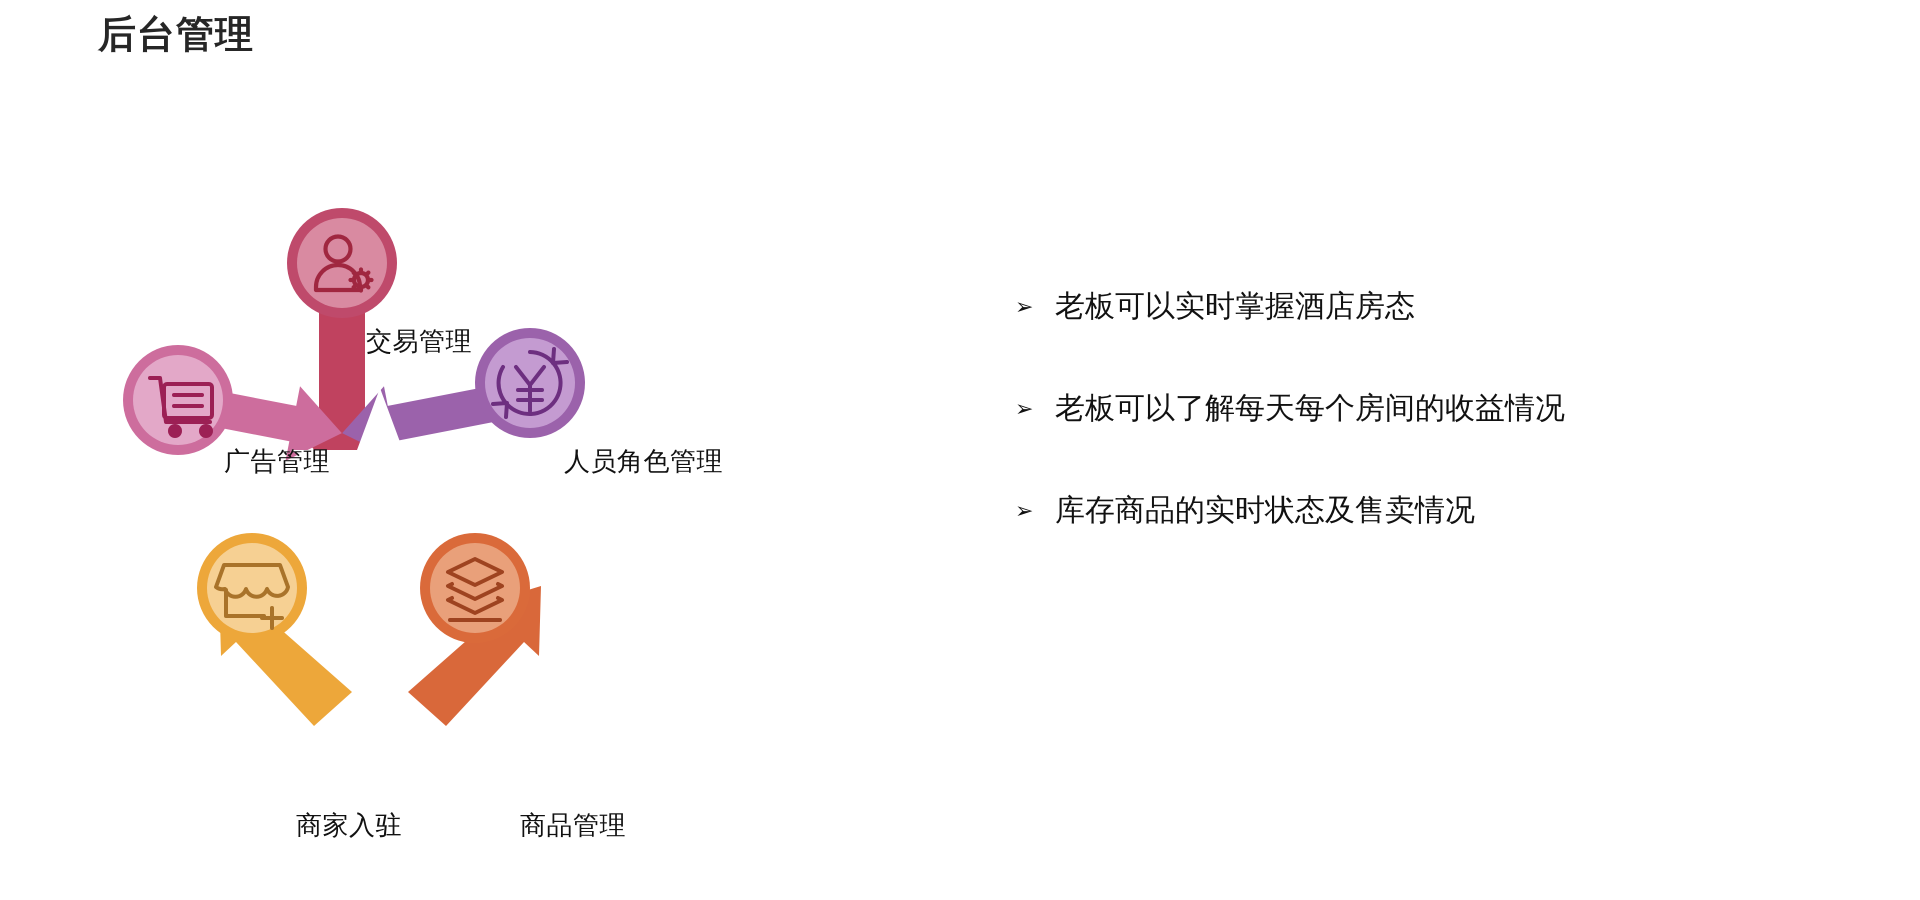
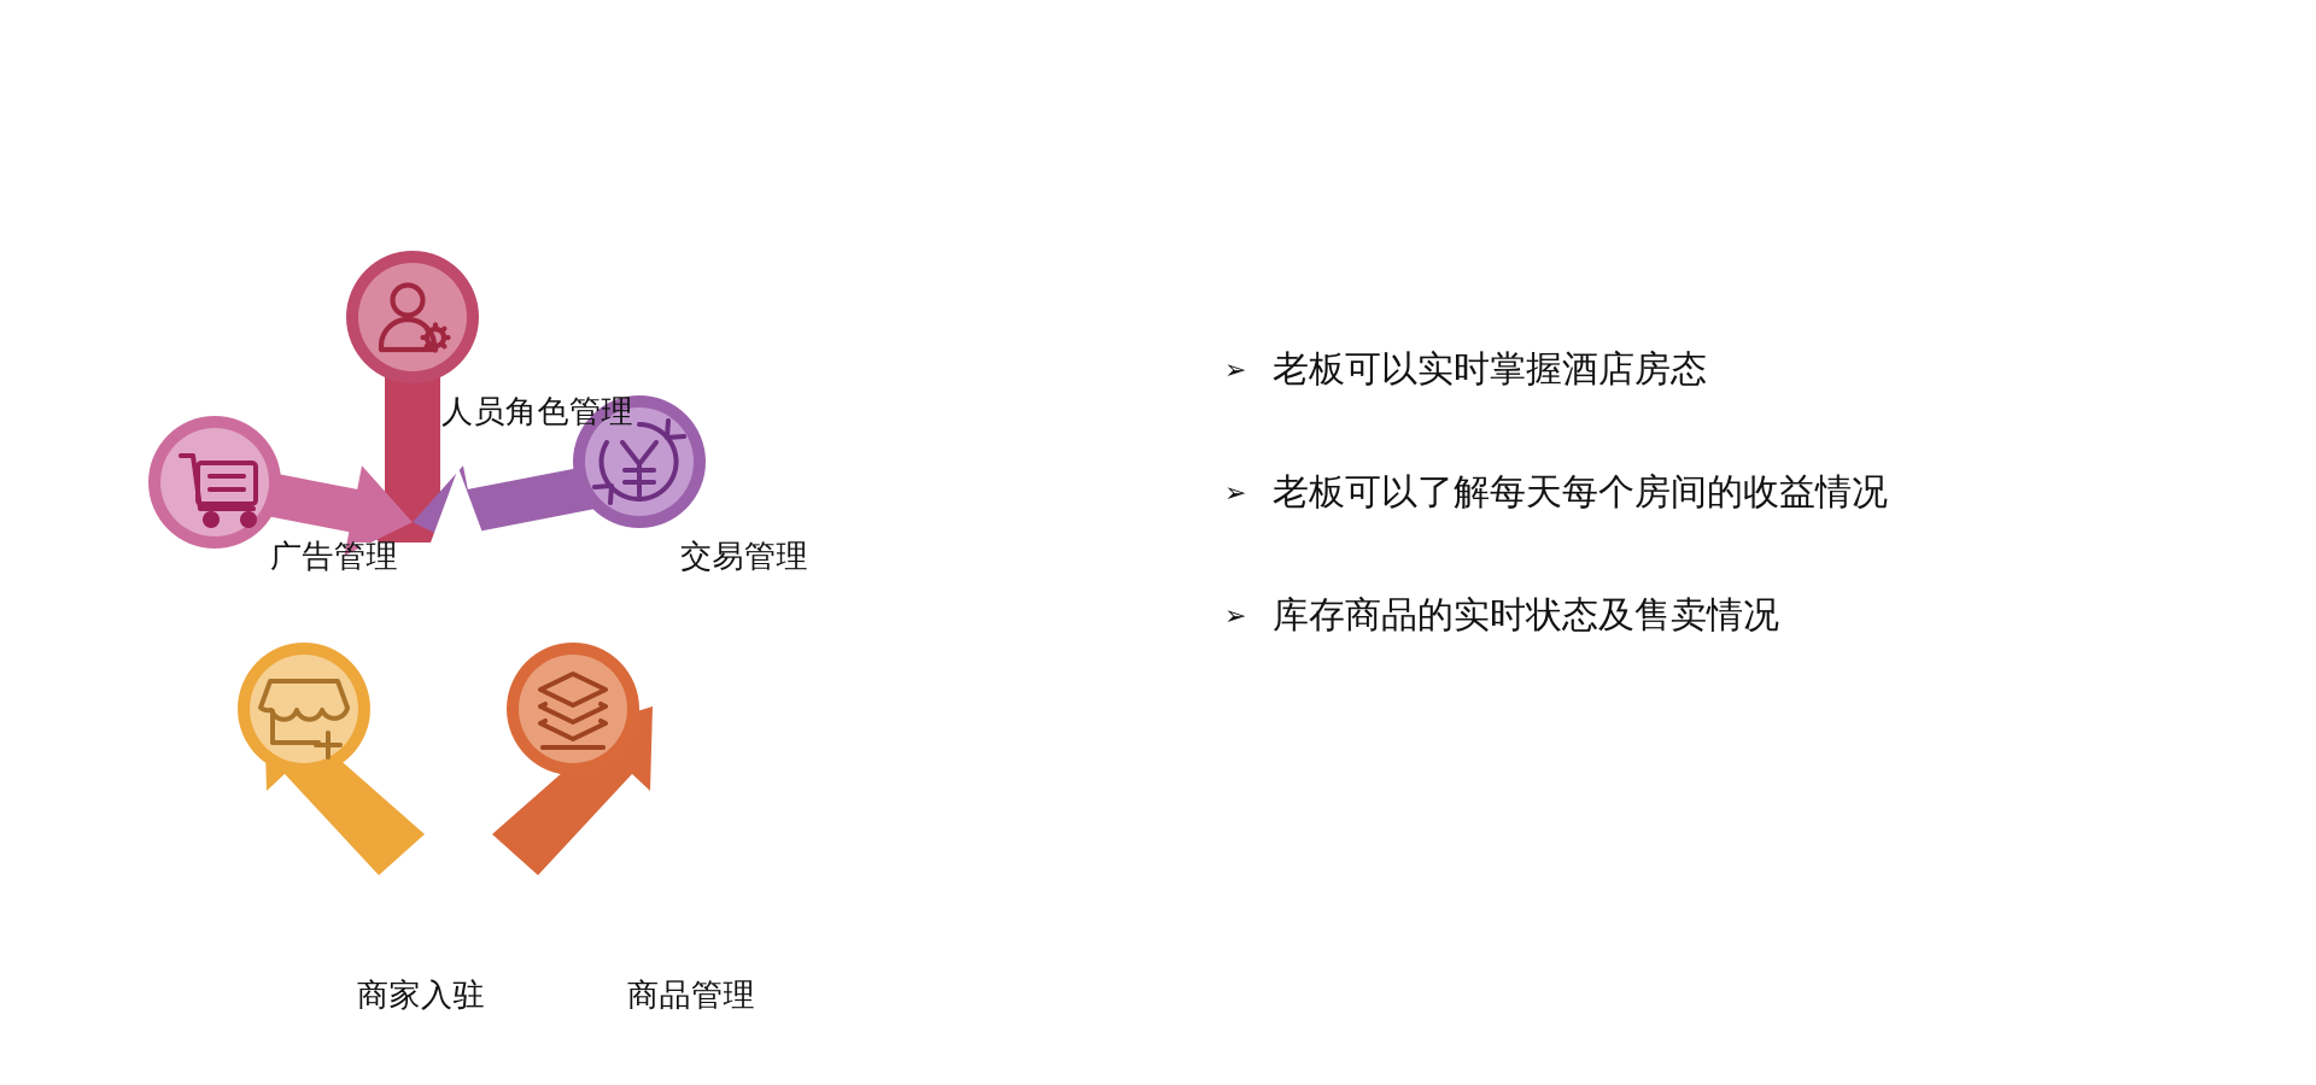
- 后台管理
- 交易管理
+ 人员角色管理
  广告管理
- 人员角色管理
+ 交易管理
  商家入驻
  商品管理
  ➢
  老板可以实时掌握酒店房态
  ➢
  老板可以了解每天每个房间的收益情况
  ➢
  库存商品的实时状态及售卖情况
